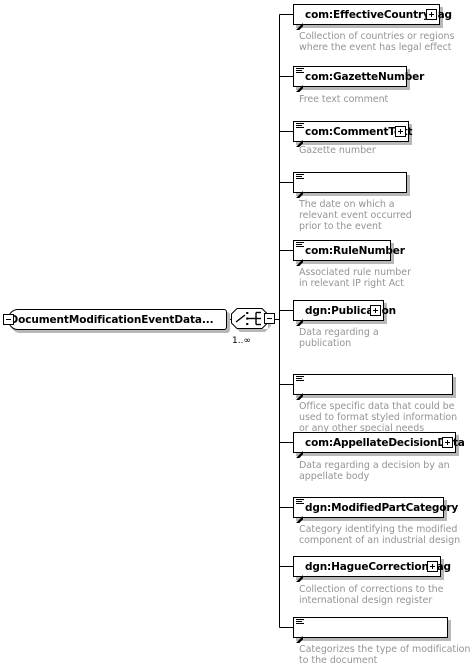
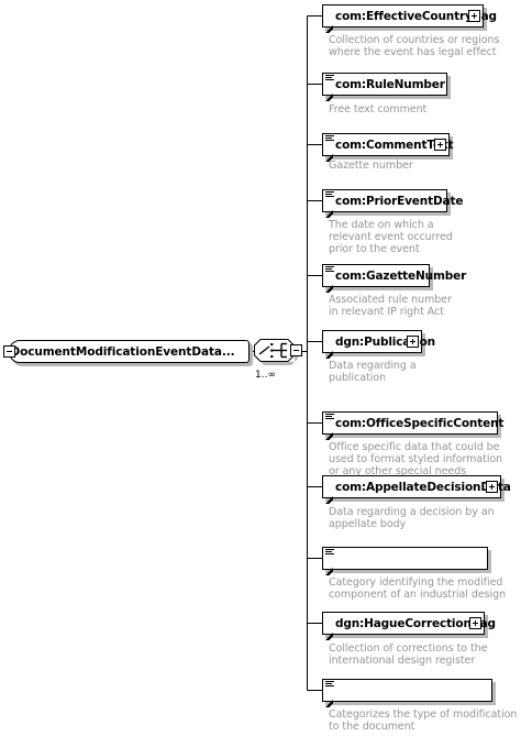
  ocumentModificationEventData...
  1..∞
  com:EffectiveCountrag
  Collection of countries or regions
  where the event has legal effect
- com:GazetteNumber
+ com:RuleNumber
  Free text comment
  com:CommentTt
  Gazette number
+ com:PriorEventDate
  The date on which a
  relevant event occurred
  prior to the event
- com:RuleNumber
+ com:GazetteNumber
  Associated rule number
  in relevant IP right Act
  dgn:Publicon
  Data regarding a
  publication
+ com:OfficeSpecificContent
  Office specific data that could be
  used to format styled information
  or any other special needs
  com:AppellateDecisionta
  Data regarding a decision by an
  appellate body
- dgn:ModifiedPartCategory
  Category identifying the modified
  component of an industrial design
  dgn:HagueCorrectionag
  Collection of corrections to the
  international design register
  Categorizes the type of modification
  to the document
